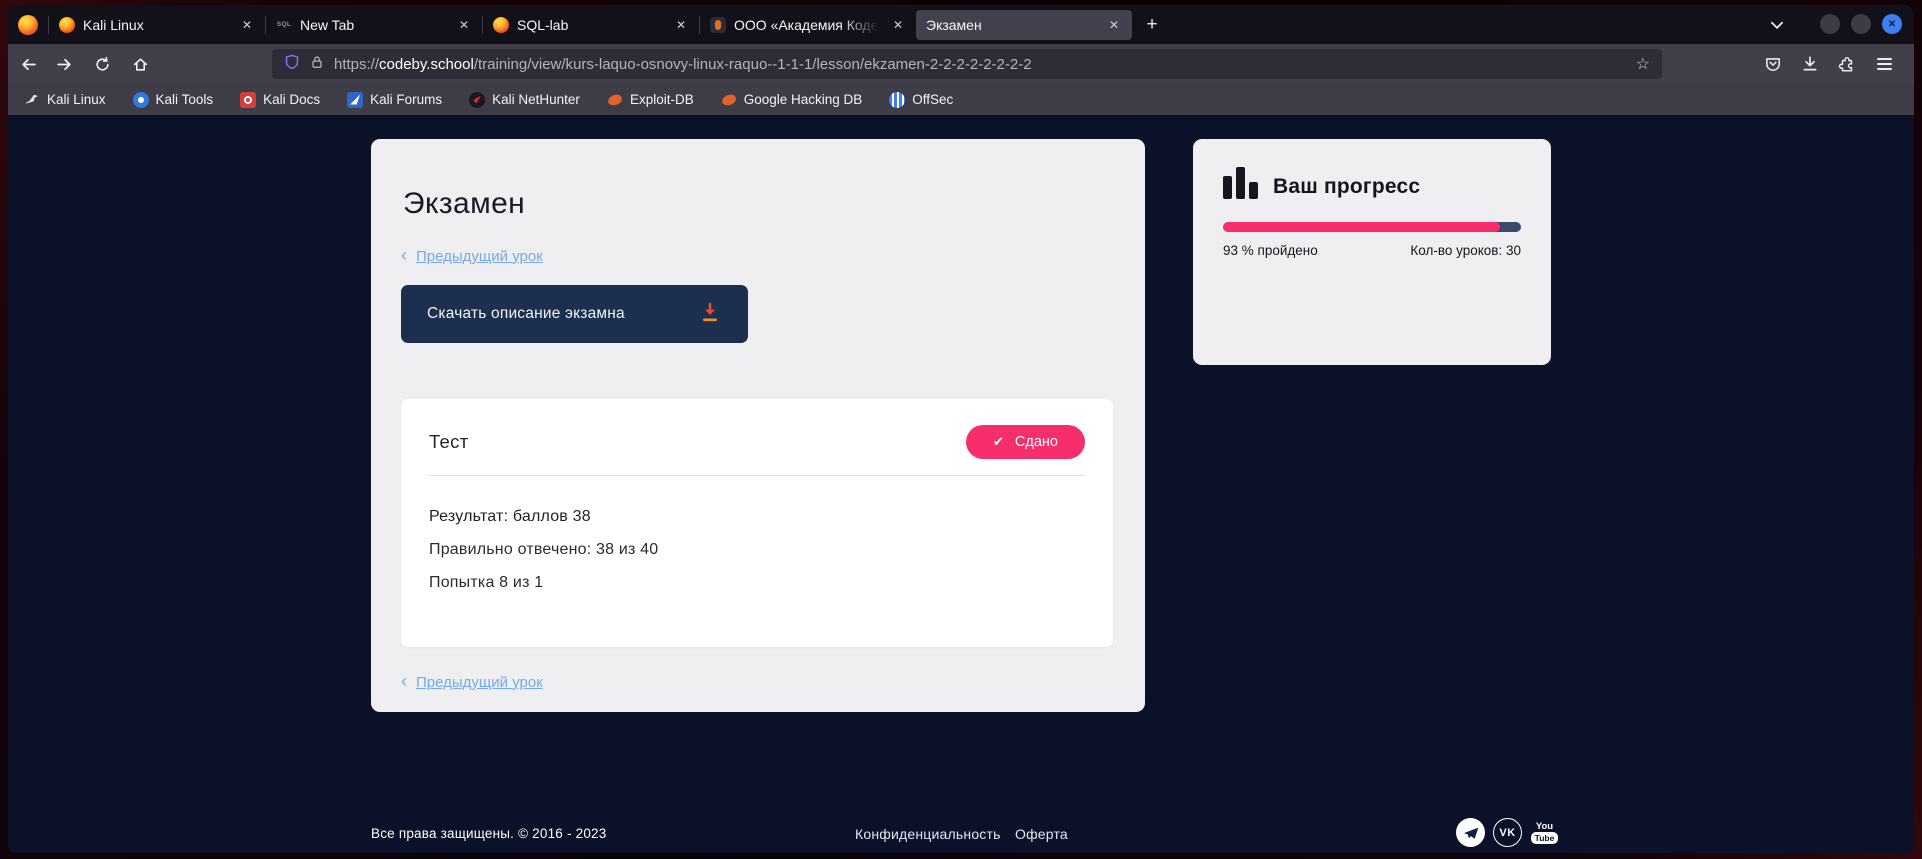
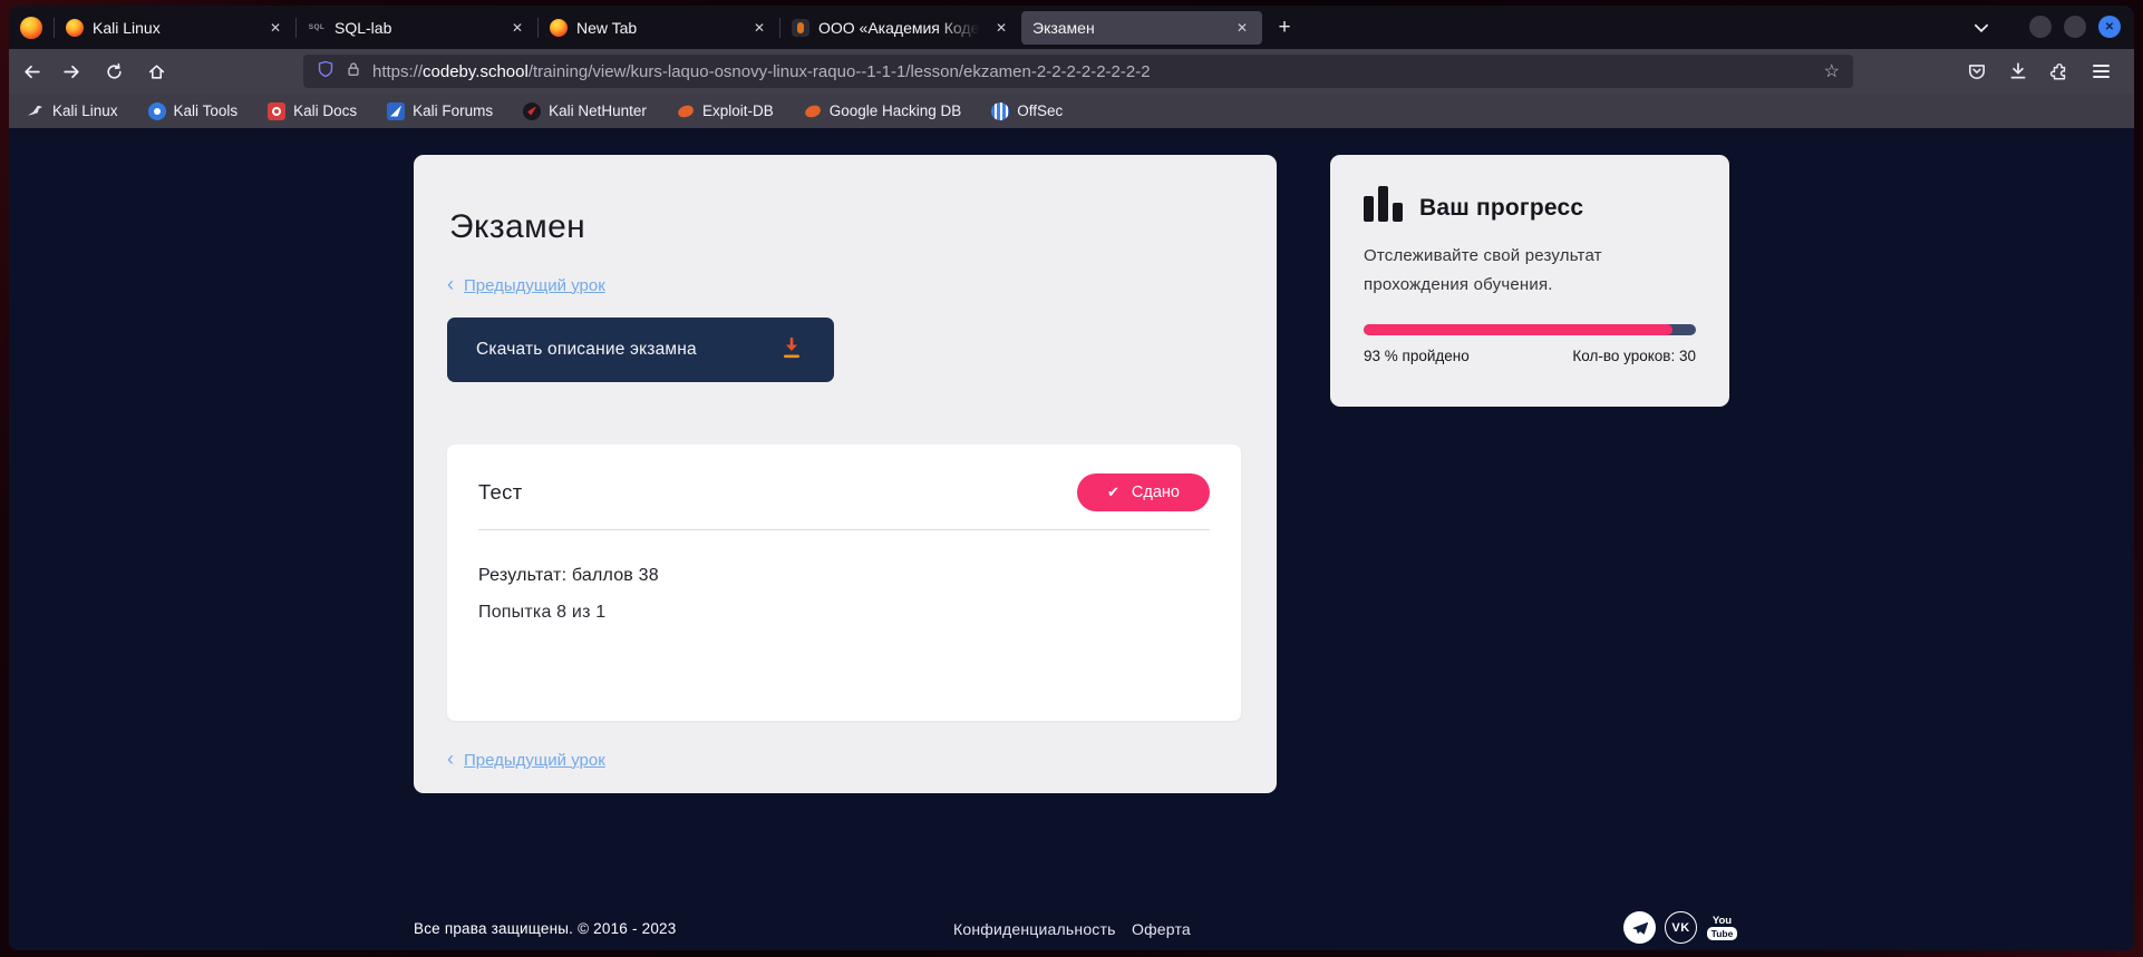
  Kali Linux
  ✕
- New Tab
+ SQL-lab
  ✕
- SQL-lab
+ New Tab
  ✕
  ООО «Академия Коде
  ✕
  Экзамен
  ✕
  +
  ✕
  https://codeby.school/training/view/kurs-laquo-osnovy-linux-raquo--1-1-1/lesson/ekzamen-2-2-2-2-2-2-2-2
  ☆
  Kali Linux
  Kali Tools
  Kali Docs
  Kali Forums
  Kali NetHunter
  Exploit-DB
  Google Hacking DB
  OffSec
  Экзамен
  ‹
  Предыдущий урок
  Скачать описание экзамна
  Тест
  ✔
  Сдано
  Результат: баллов 38
- Правильно отвечено: 38 из 40
  Попытка 8 из 1
  ‹
  Предыдущий урок
  Ваш прогресс
+ Отслеживайте свой результат прохождения обучения.
  93 % пройдено
  Кол-во уроков: 30
  Все права защищены. © 2016 - 2023
  Конфиденциальность
  Оферта
  VK
  You
  Tube
